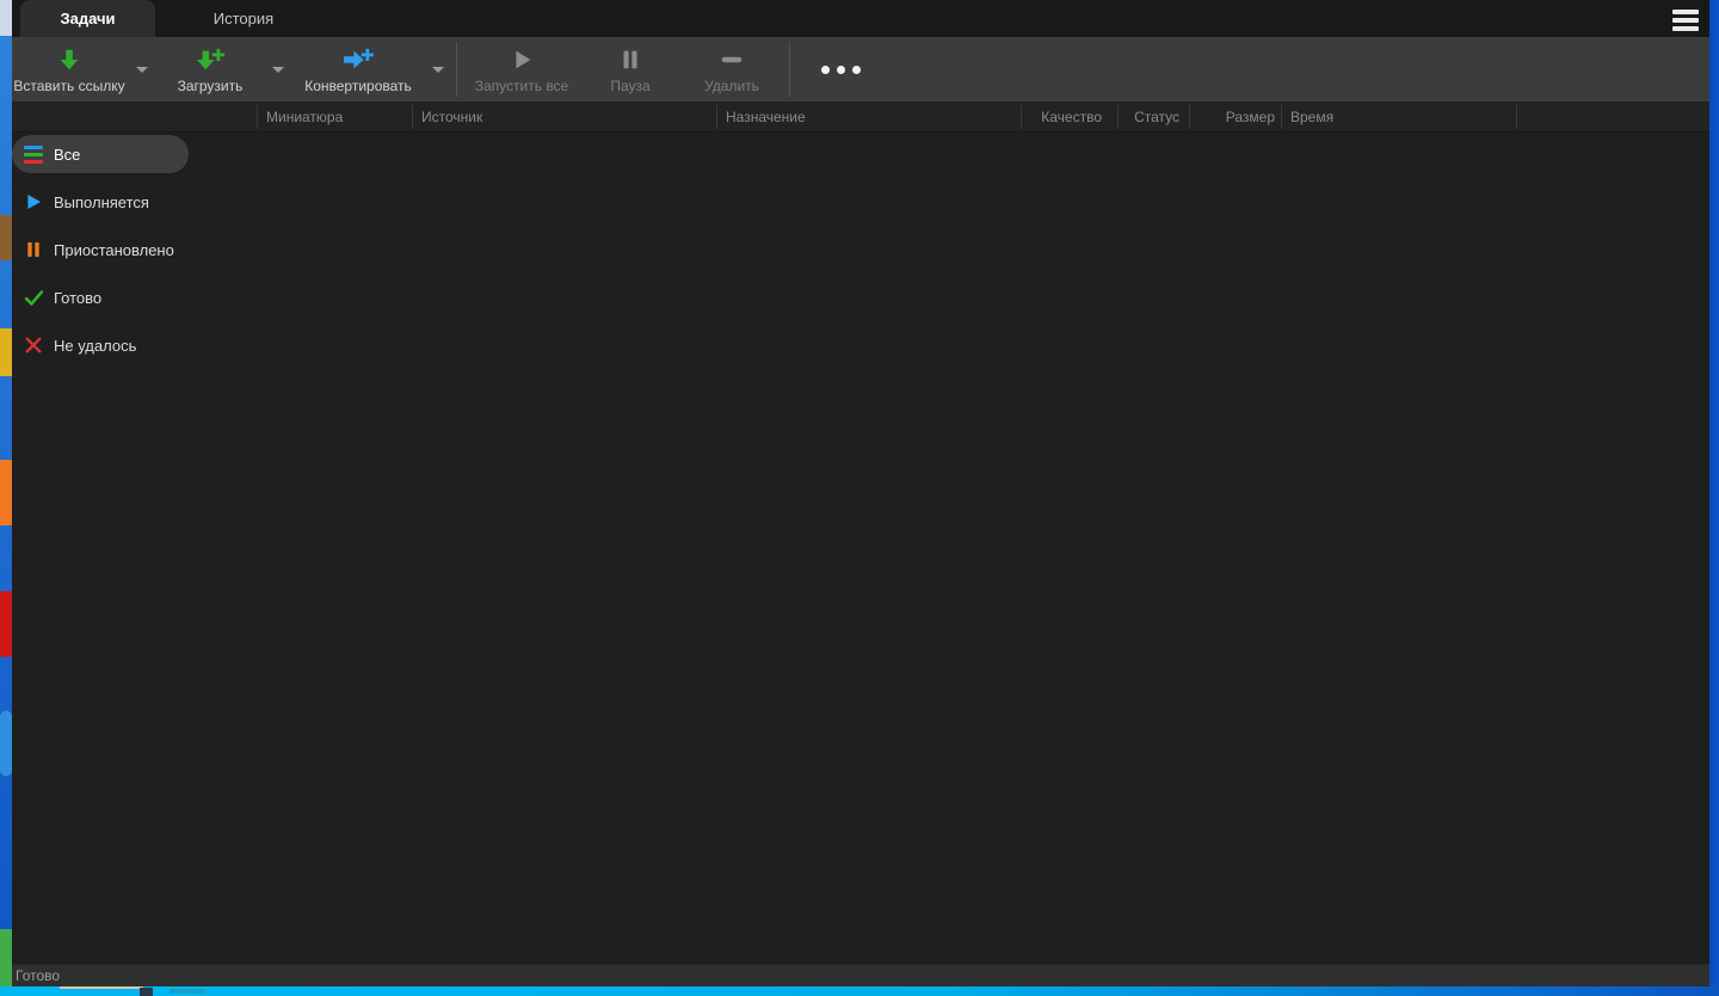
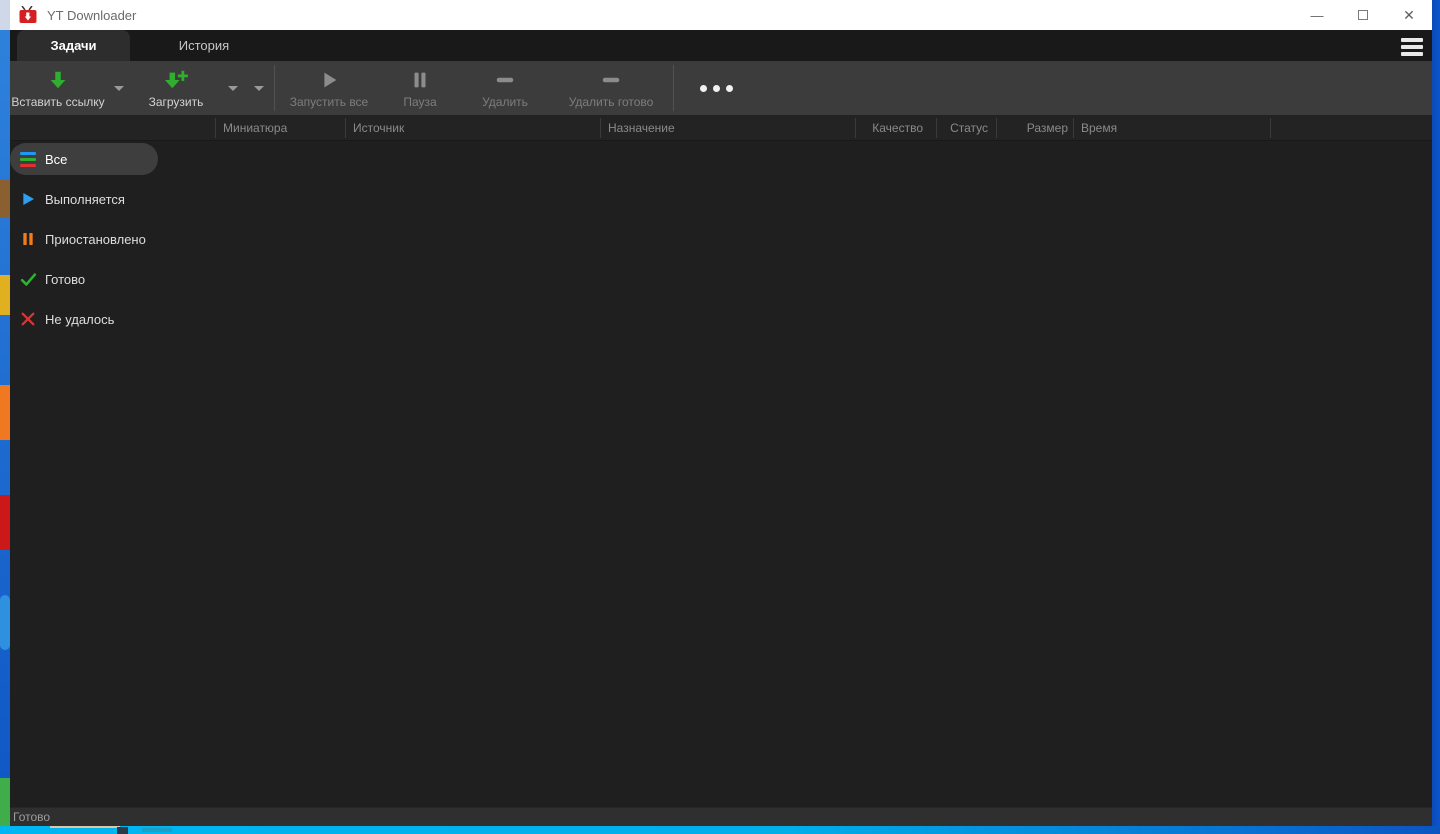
+ YT Downloader
+ —
+ ✕
  Задачи
  История
  Вставить ссылку
  Загрузить
- Конвертировать
  Запустить все
  Пауза
  Удалить
+ Удалить готово
  Миниатюра
  Источник
  Назначение
  Качество
  Статус
  Размер
  Время
  Все
  Выполняется
  Приостановлено
  Готово
  Не удалось
  Готово
